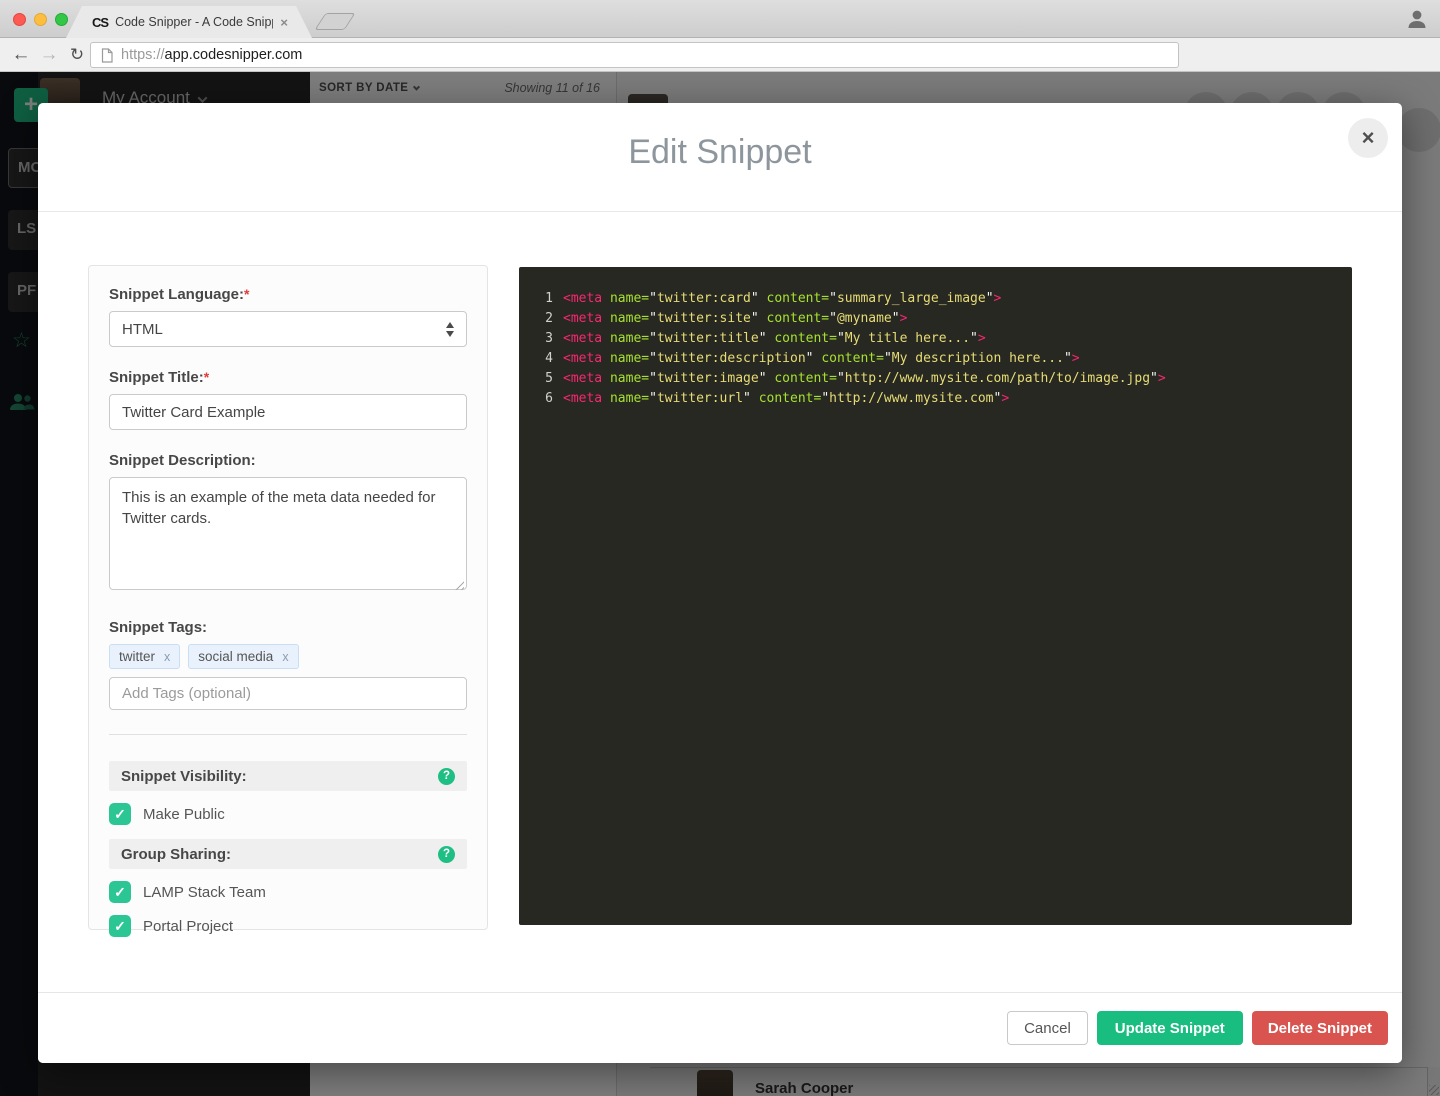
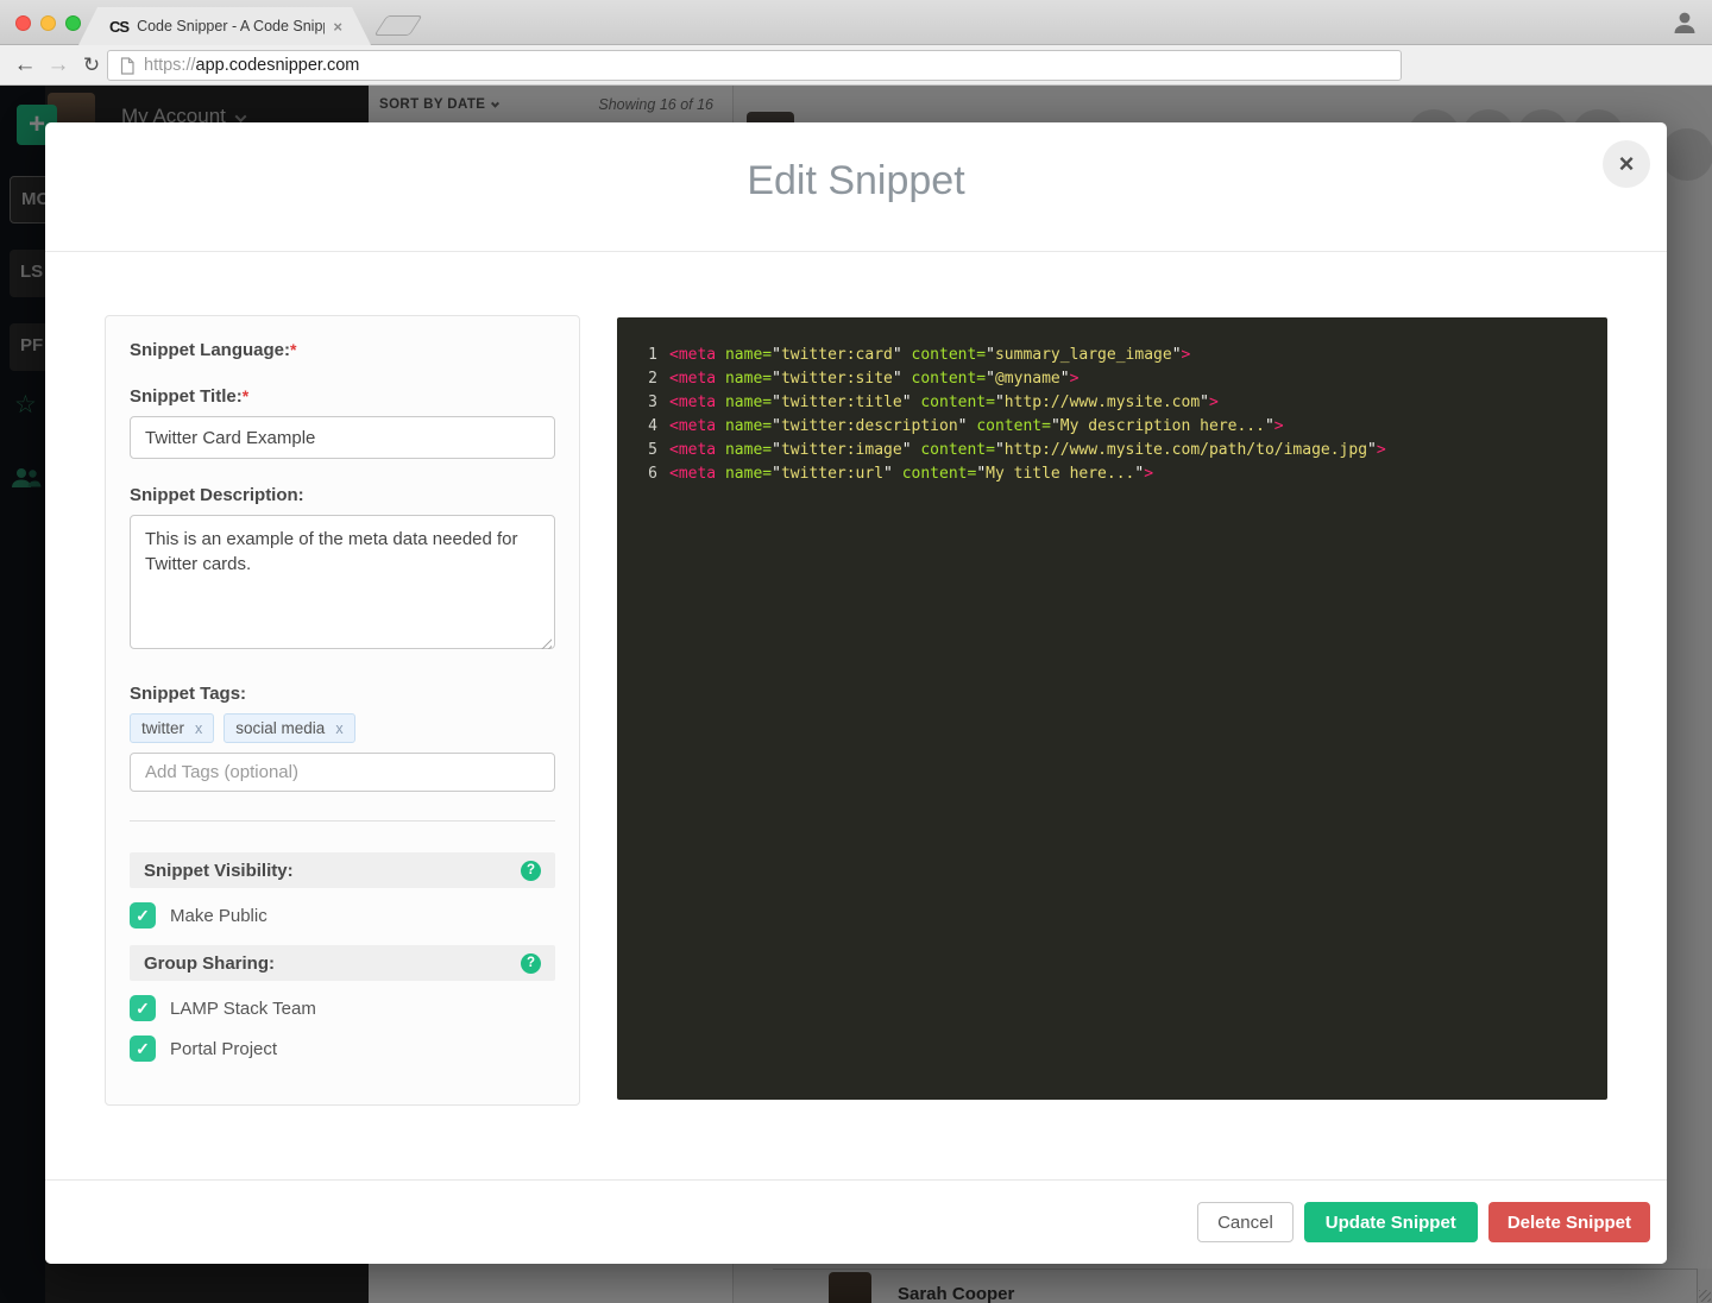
  CS
  Code Snipper - A Code Snip
  ×
  ←
  →
  ↻
  https://
  app.codesnipper.com
  SORT BY DATE
- Showing 11 of 16
+ Showing 16 of 16
  Sarah Cooper
  +
  MO
  LS
  PF
  ☆
  My Account
  Edit Snippet
  ×
  Snippet Language:*
- HTML
  Snippet Title:*
  Twitter Card Example
  Snippet Description:
  Snippet Tags:
  twitter
  x
  social media
  x
  Add Tags (optional)
  Snippet Visibility:
  ?
  ✓
  Make Public
  Group Sharing:
  ?
  ✓
  LAMP Stack Team
  ✓
  Portal Project
  1
  <meta
  name=
  "
  twitter:card
  "
  content=
  "
  summary_large_image
  "
  >
  2
  <meta
  name=
  "
  twitter:site
  "
  content=
  "
  @myname
  "
  >
  3
  <meta
  name=
  "
  twitter:title
  "
  content=
  "
- My title here...
+ http://www.mysite.com
  "
  >
  4
  <meta
  name=
  "
  twitter:description
  "
  content=
  "
  My description here...
  "
  >
  5
  <meta
  name=
  "
  twitter:image
  "
  content=
  "
  http://www.mysite.com/path/to/image.jpg
  "
  >
  6
  <meta
  name=
  "
  twitter:url
  "
  content=
  "
- http://www.mysite.com
+ My title here...
  "
  >
  Cancel
  Update Snippet
  Delete Snippet
